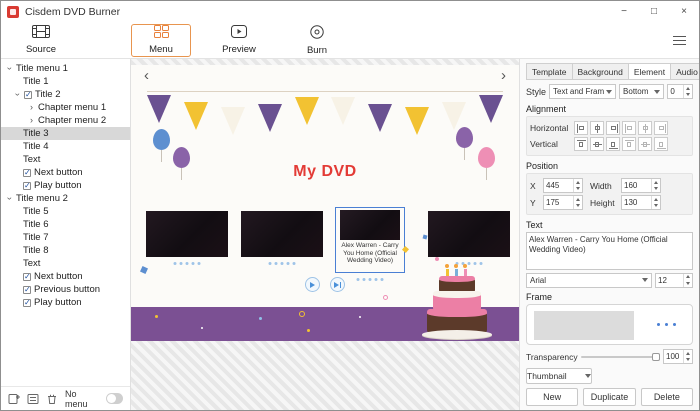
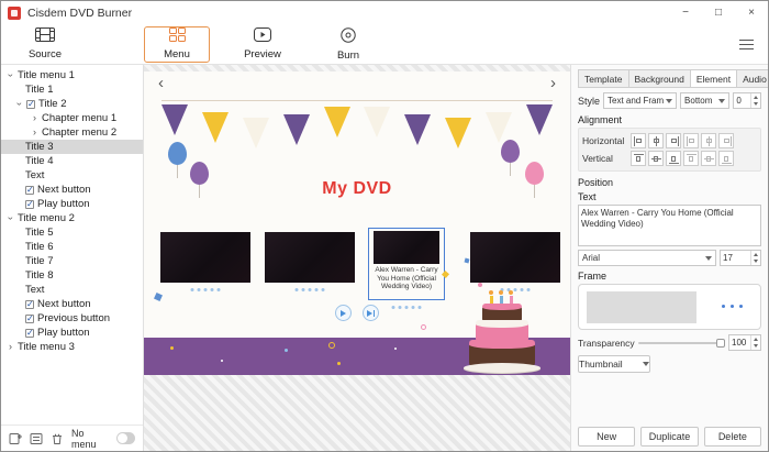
  Cisdem DVD Burner
  −
  □
  ×
  Source
  Menu
  Preview
  Burn
  Title menu 1
  Title 1
  Title 2
  Chapter menu 1
  Chapter menu 2
  Title 3
  Title 4
  Text
  Next button
  Play button
  Title menu 2
  Title 5
  Title 6
  Title 7
  Title 8
  Text
  Next button
  Previous button
  Play button
+ Title menu 3
  No menu
  ‹
  ›
  My DVD
  Template
  Background
  Element
  Audio
  Style
  Text and Fram
  Bottom
  0
  Alignment
  Horizontal
  Vertical
  Position
- X
- 445
- Width
- 160
- Y
- 175
- Height
- 130
  Text
  Arial
- 12
+ 17
  Frame
  Transparency
  100
  Thumbnail
  New
  Duplicate
  Delete
